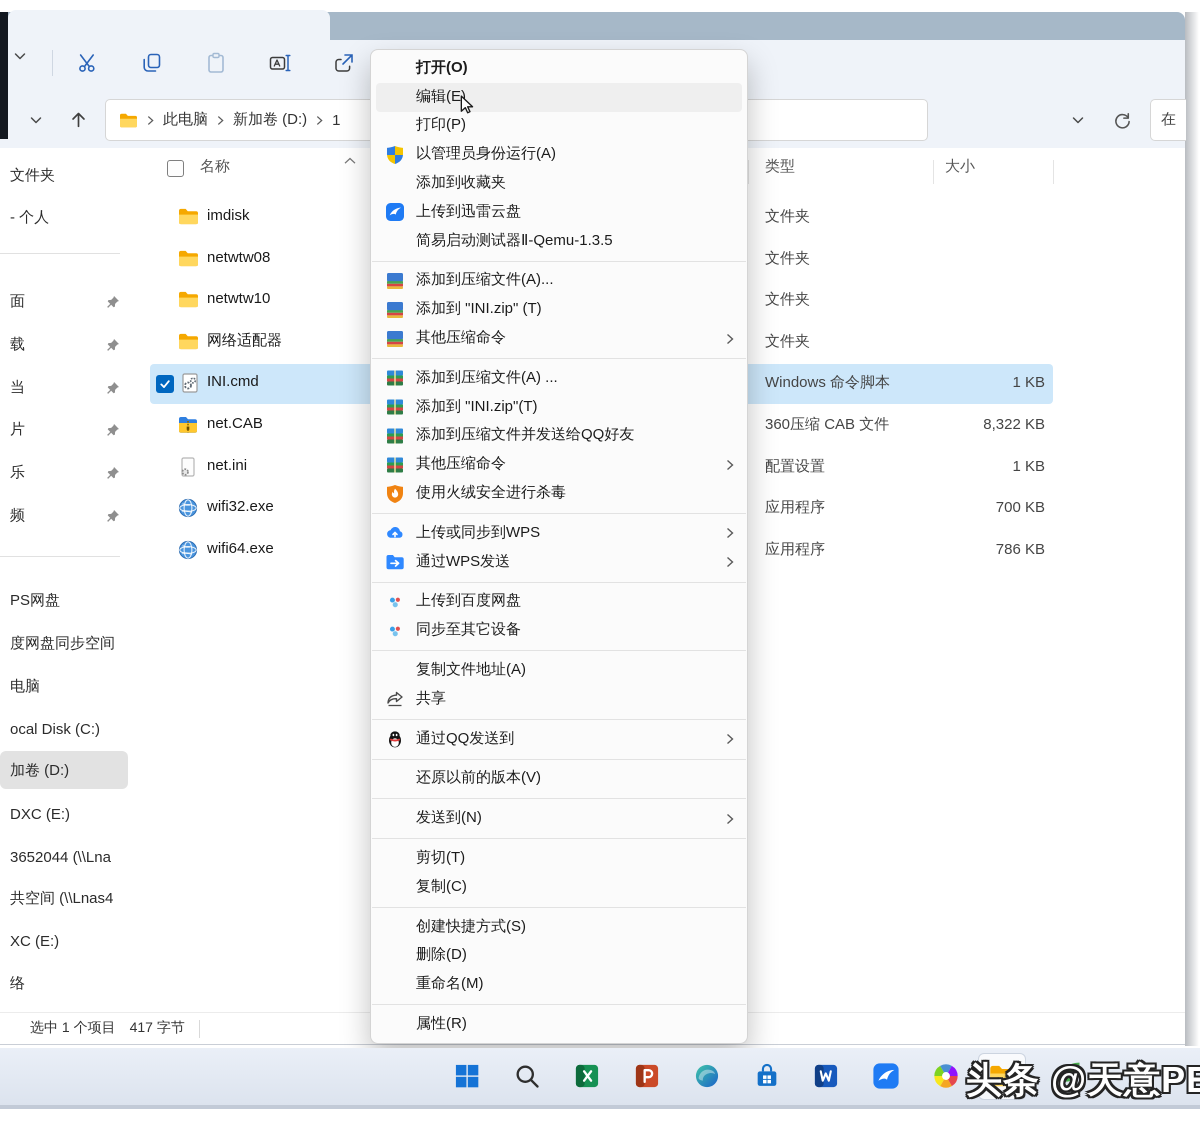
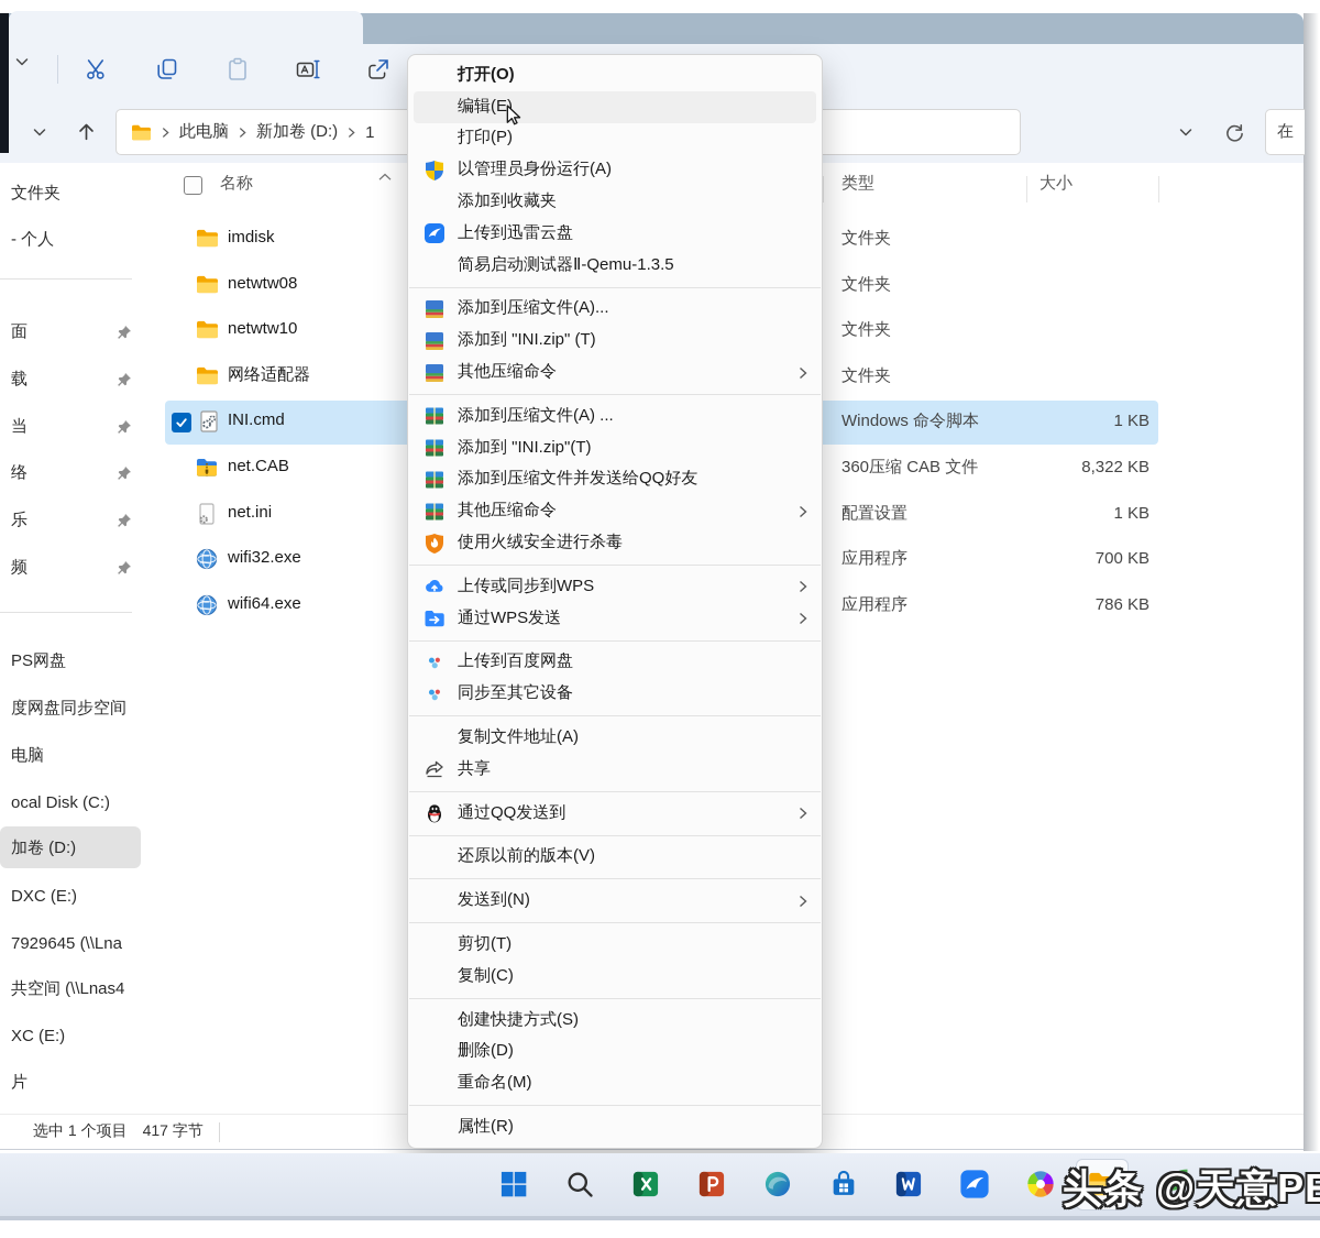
  此电脑
  新加卷 (D:)
  1
  在
  文件夹
  - 个人
  面
  载
  当
- 片
+ 络
  乐
  频
  PS网盘
  度网盘同步空间
  电脑
  ocal Disk (C:)
  加卷 (D:)
  DXC (E:)
- 3652044 (\\Lna
+ 7929645 (\\Lna
  共空间 (\\Lnas4
  XC (E:)
- 络
+ 片
  名称
  类型
  大小
  imdisk
  文件夹
  netwtw08
  文件夹
  netwtw10
  文件夹
  网络适配器
  文件夹
  INI.cmd
  Windows 命令脚本
  1 KB
  net.CAB
  360压缩 CAB 文件
  8,322 KB
  net.ini
  配置设置
  1 KB
  wifi32.exe
  应用程序
  700 KB
  wifi64.exe
  应用程序
  786 KB
  选中 1 个项目
  417 字节
  打开(O)
  编辑(E)
  打印(P)
  以管理员身份运行(A)
  添加到收藏夹
  上传到迅雷云盘
  简易启动测试器Ⅱ-Qemu-1.3.5
  添加到压缩文件(A)...
  添加到 "INI.zip" (T)
  其他压缩命令
  添加到压缩文件(A) ...
  添加到 "INI.zip"(T)
  添加到压缩文件并发送给QQ好友
  其他压缩命令
  使用火绒安全进行杀毒
  上传或同步到WPS
  通过WPS发送
  上传到百度网盘
  同步至其它设备
  复制文件地址(A)
  共享
  通过QQ发送到
  还原以前的版本(V)
  发送到(N)
  剪切(T)
  复制(C)
  创建快捷方式(S)
  删除(D)
  重命名(M)
  属性(R)
  头条 @天意PE
